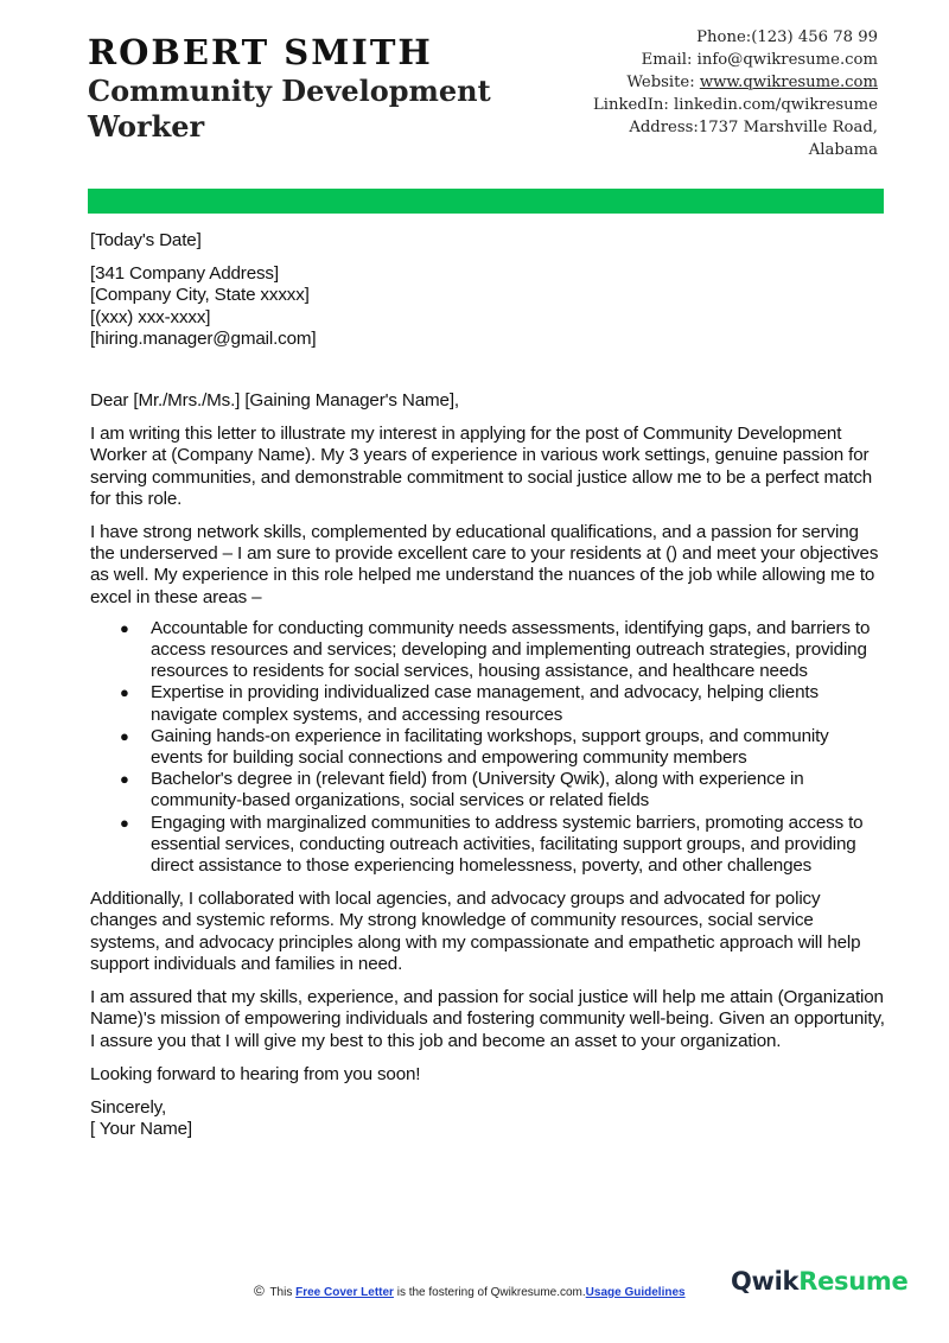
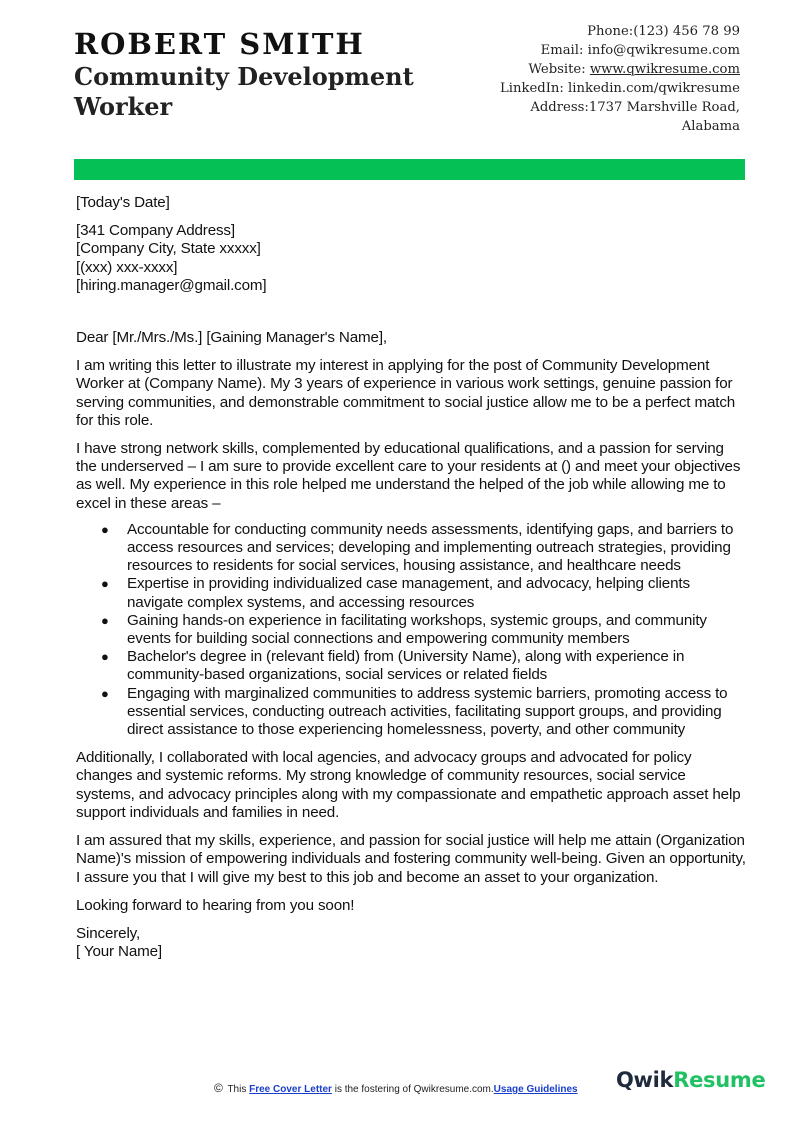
  ROBERT SMITH
  Community Development Worker
  Phone:(123) 456 78 99
  Email: info@qwikresume.com
  Website: www.qwikresume.com
  LinkedIn: linkedin.com/qwikresume
  Address:1737 Marshville Road,
  Alabama
  [Today's Date]
  [341 Company Address]
  [Company City, State xxxxx]
  [(xxx) xxx-xxxx]
  [hiring.manager@gmail.com]
  Dear [Mr./Mrs./Ms.] [Gaining Manager's Name],
  I am writing this letter to illustrate my interest in applying for the post of Community Development Worker at (Company Name). My 3 years of experience in various work settings, genuine passion for serving communities, and demonstrable commitment to social justice allow me to be a perfect match for this role.
- I have strong network skills, complemented by educational qualifications, and a passion for serving the underserved – I am sure to provide excellent care to your residents at () and meet your objectives as well. My experience in this role helped me understand the nuances of the job while allowing me to excel in these areas –
+ I have strong network skills, complemented by educational qualifications, and a passion for serving the underserved – I am sure to provide excellent care to your residents at () and meet your objectives as well. My experience in this role helped me understand the helped of the job while allowing me to excel in these areas –
  ●
  Accountable for conducting community needs assessments, identifying gaps, and barriers to access resources and services; developing and implementing outreach strategies, providing resources to residents for social services, housing assistance, and healthcare needs
  ●
  Expertise in providing individualized case management, and advocacy, helping clients navigate complex systems, and accessing resources
  ●
- Gaining hands-on experience in facilitating workshops, support groups, and community events for building social connections and empowering community members
+ Gaining hands-on experience in facilitating workshops, systemic groups, and community events for building social connections and empowering community members
  ●
- Bachelor's degree in (relevant field) from (University Qwik), along with experience in community-based organizations, social services or related fields
+ Bachelor's degree in (relevant field) from (University Name), along with experience in community-based organizations, social services or related fields
  ●
- Engaging with marginalized communities to address systemic barriers, promoting access to essential services, conducting outreach activities, facilitating support groups, and providing direct assistance to those experiencing homelessness, poverty, and other challenges
+ Engaging with marginalized communities to address systemic barriers, promoting access to essential services, conducting outreach activities, facilitating support groups, and providing direct assistance to those experiencing homelessness, poverty, and other community
- Additionally, I collaborated with local agencies, and advocacy groups and advocated for policy changes and systemic reforms. My strong knowledge of community resources, social service systems, and advocacy principles along with my compassionate and empathetic approach will help support individuals and families in need.
+ Additionally, I collaborated with local agencies, and advocacy groups and advocated for policy changes and systemic reforms. My strong knowledge of community resources, social service systems, and advocacy principles along with my compassionate and empathetic approach asset help support individuals and families in need.
  I am assured that my skills, experience, and passion for social justice will help me attain (Organization Name)'s mission of empowering individuals and fostering community well-being. Given an opportunity, I assure you that I will give my best to this job and become an asset to your organization.
  Looking forward to hearing from you soon!
  Sincerely,
  [ Your Name]
  © This Free Cover Letter is the fostering of Qwikresume.com.Usage Guidelines
  QwikResume
